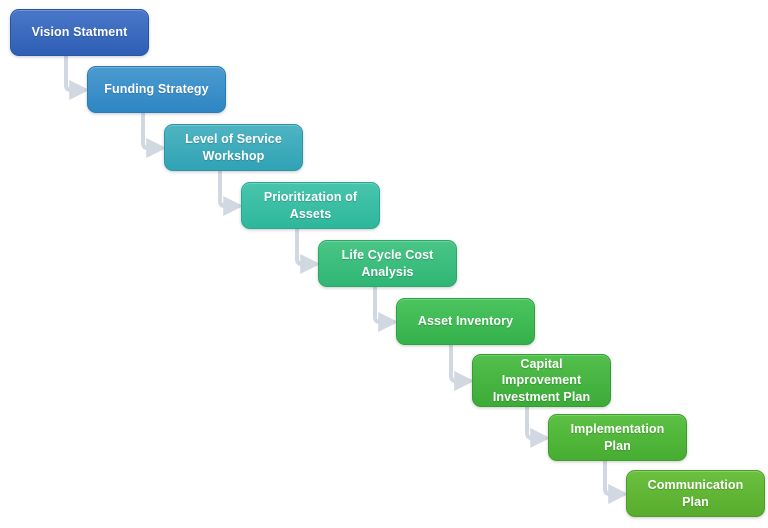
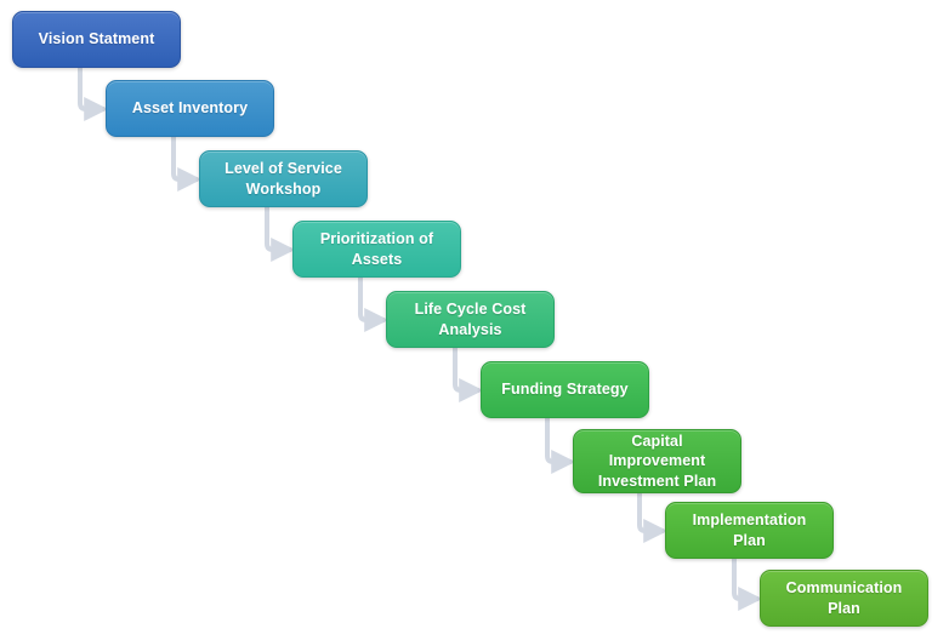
  Vision Statment
- Funding Strategy
+ Asset Inventory
  Level of Service
  Workshop
  Prioritization of
  Assets
  Life Cycle Cost
  Analysis
- Asset Inventory
+ Funding Strategy
  Capital
  Improvement
  Investment Plan
  Implementation
  Plan
  Communication
  Plan
